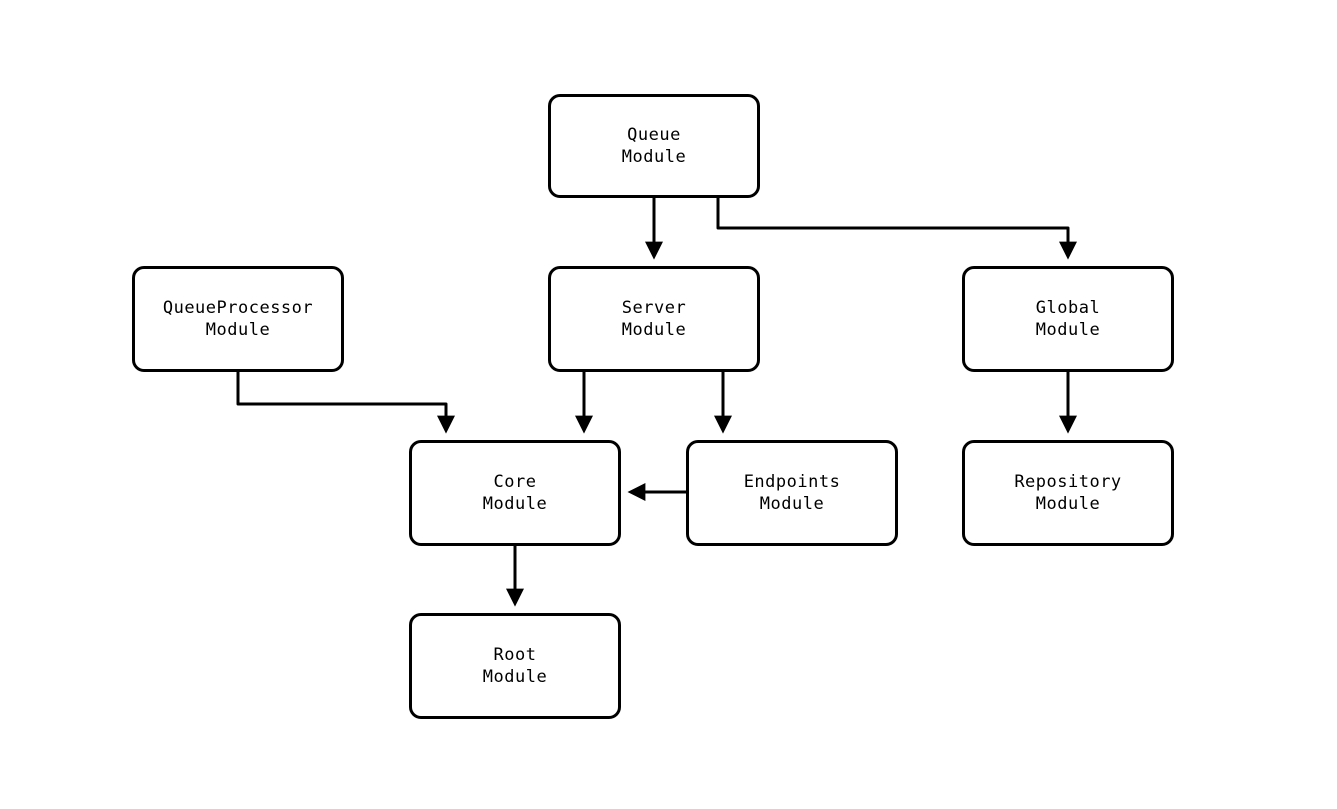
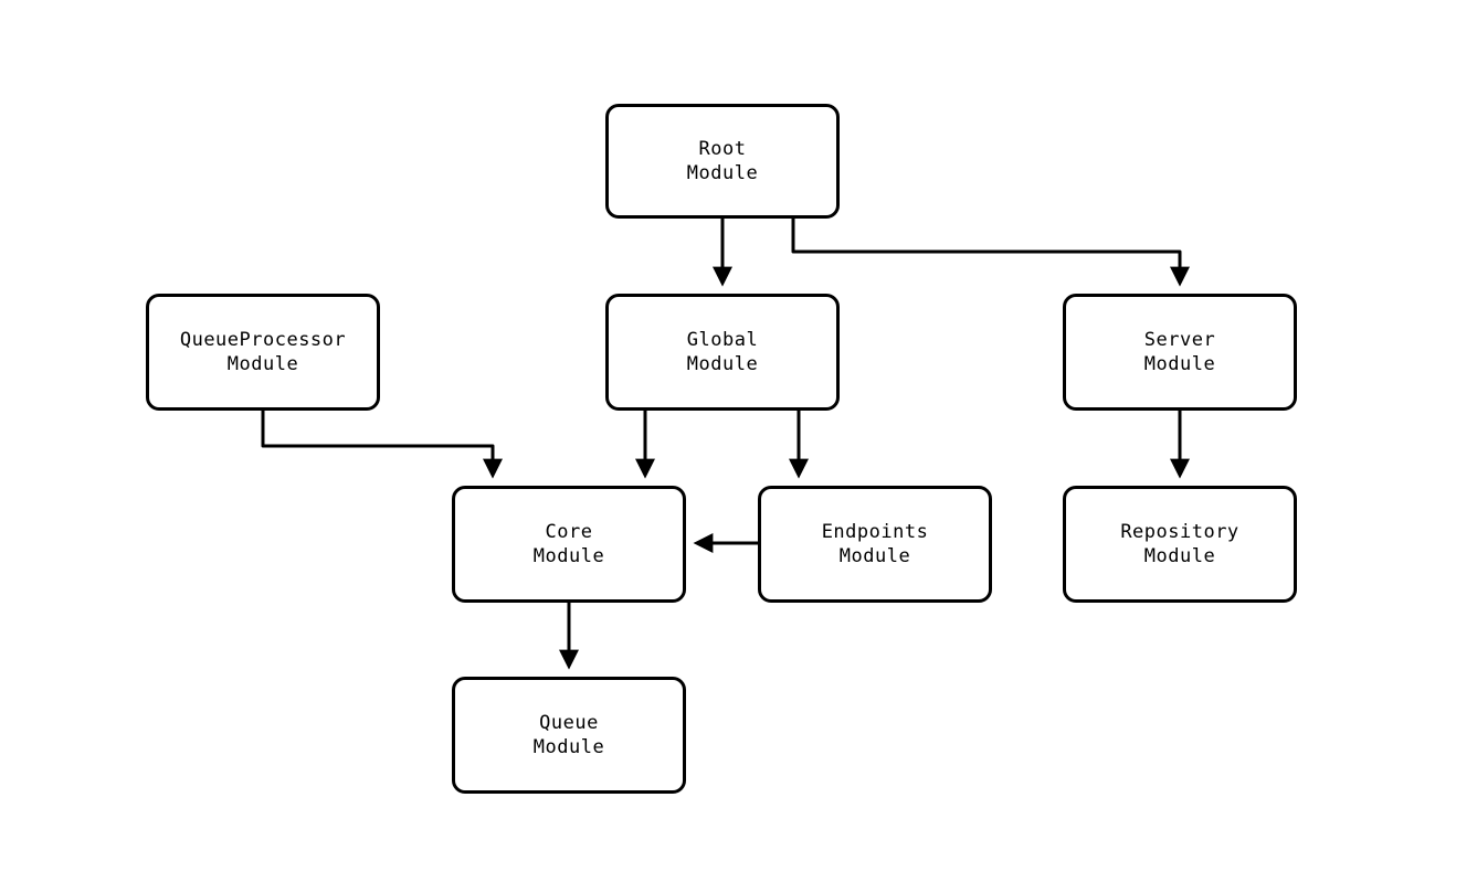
- Queue
+ Root
  Module
  QueueProcessor
  Module
- Server
+ Global
  Module
- Global
+ Server
  Module
  Core
  Module
  Endpoints
  Module
  Repository
  Module
- Root
+ Queue
  Module
